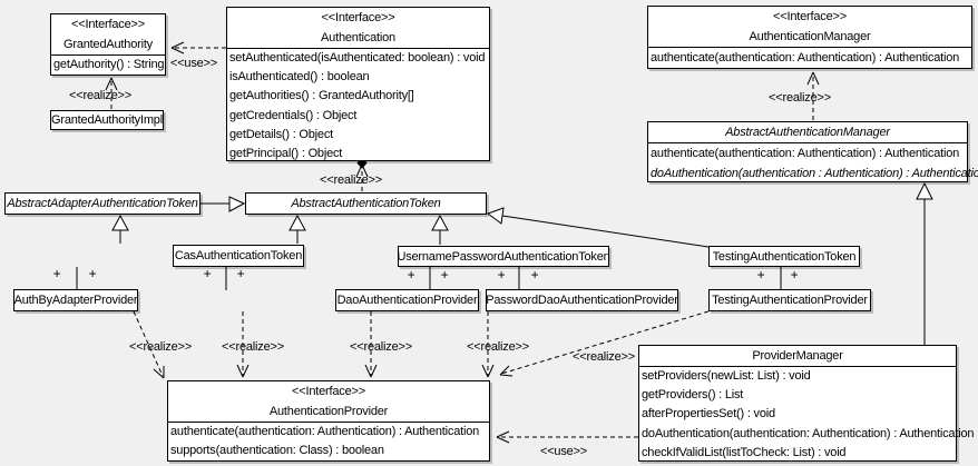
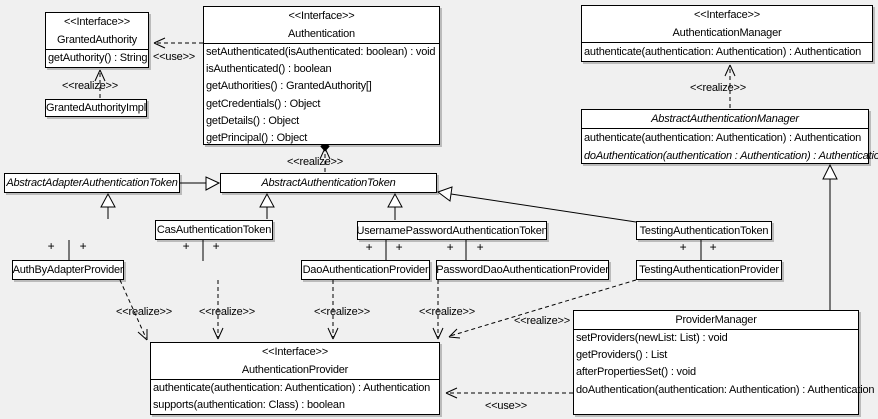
  <<Interface>>
  GrantedAuthority
  getAuthority() : String
  GrantedAuthorityImpl
  <<Interface>>
  Authentication
  setAuthenticated(isAuthenticated: boolean) : void
  isAuthenticated() : boolean
  getAuthorities() : GrantedAuthority[]
  getCredentials() : Object
  getDetails() : Object
  getPrincipal() : Object
  <<Interface>>
  AuthenticationManager
  authenticate(authentication: Authentication) : Authentication
  AbstractAuthenticationManager
  authenticate(authentication: Authentication) : Authentication
  doAuthentication(authentication : Authentication) : Authenticatio
  AbstractAdapterAuthenticationToken
  AbstractAuthenticationToken
  CasAuthenticationToken
  UsernamePasswordAuthenticationToken
  TestingAuthenticationToken
  AuthByAdapterProvider
  DaoAuthenticationProvider
  PasswordDaoAuthenticationProvider
  TestingAuthenticationProvider
  <<Interface>>
  AuthenticationProvider
  authenticate(authentication: Authentication) : Authentication
  supports(authentication: Class) : boolean
  ProviderManager
  setProviders(newList: List) : void
  getProviders() : List
  afterPropertiesSet() : void
  doAuthentication(authentication: Authentication) : Authentication
- checkIfValidList(listToCheck: List) : void
  <<use>>
  <<realize>>
  <<realize>>
  <<realize>>
  <<realize>>
  <<realize>>
  <<realize>>
  <<realize>>
  <<realize>>
  <<use>>
  +
  +
  +
  +
  +
  +
  +
  +
  +
  +
